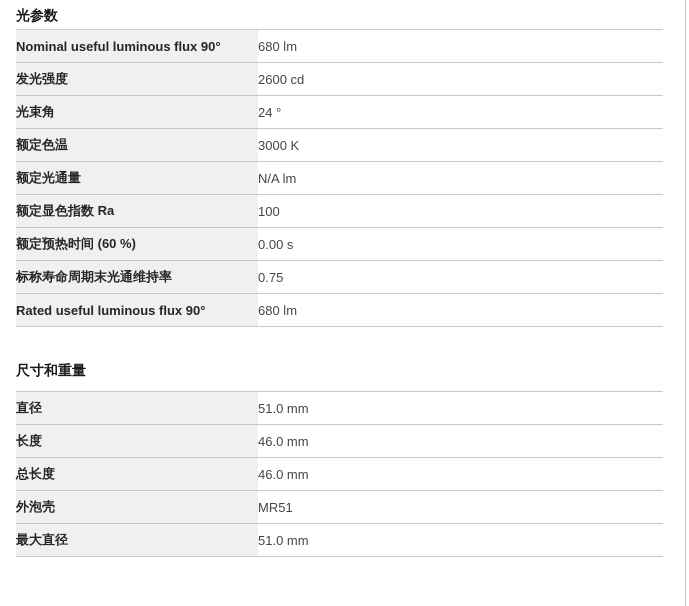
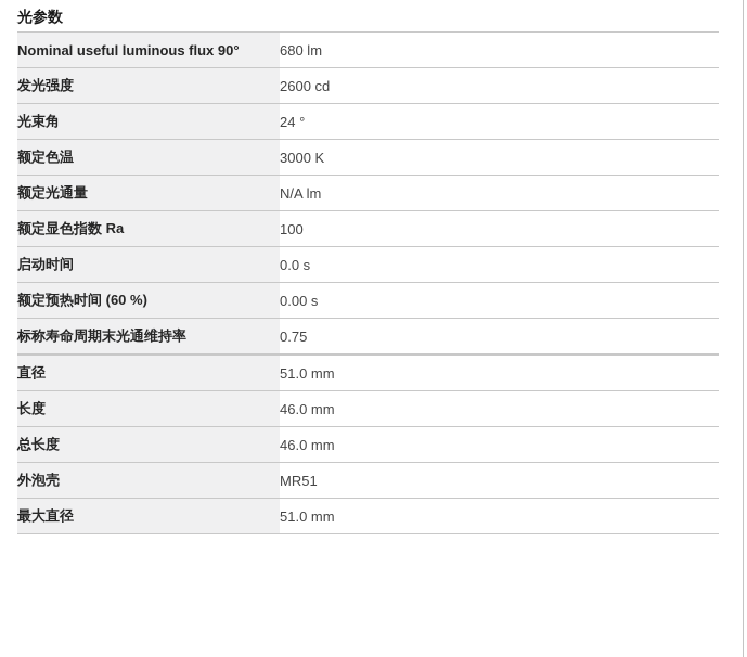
  光参数
  Nominal useful luminous flux 90°	680 lm
  发光强度	2600 cd
  光束角	24 °
  额定色温	3000 K
  额定光通量	N/A lm
  额定显色指数 Ra	100
+ 启动时间	0.0 s
  额定预热时间 (60 %)	0.00 s
  标称寿命周期末光通维持率	0.75
- Rated useful luminous flux 90°	680 lm
- 尺寸和重量
  直径	51.0 mm
  长度	46.0 mm
  总长度	46.0 mm
  外泡壳	MR51
  最大直径	51.0 mm
